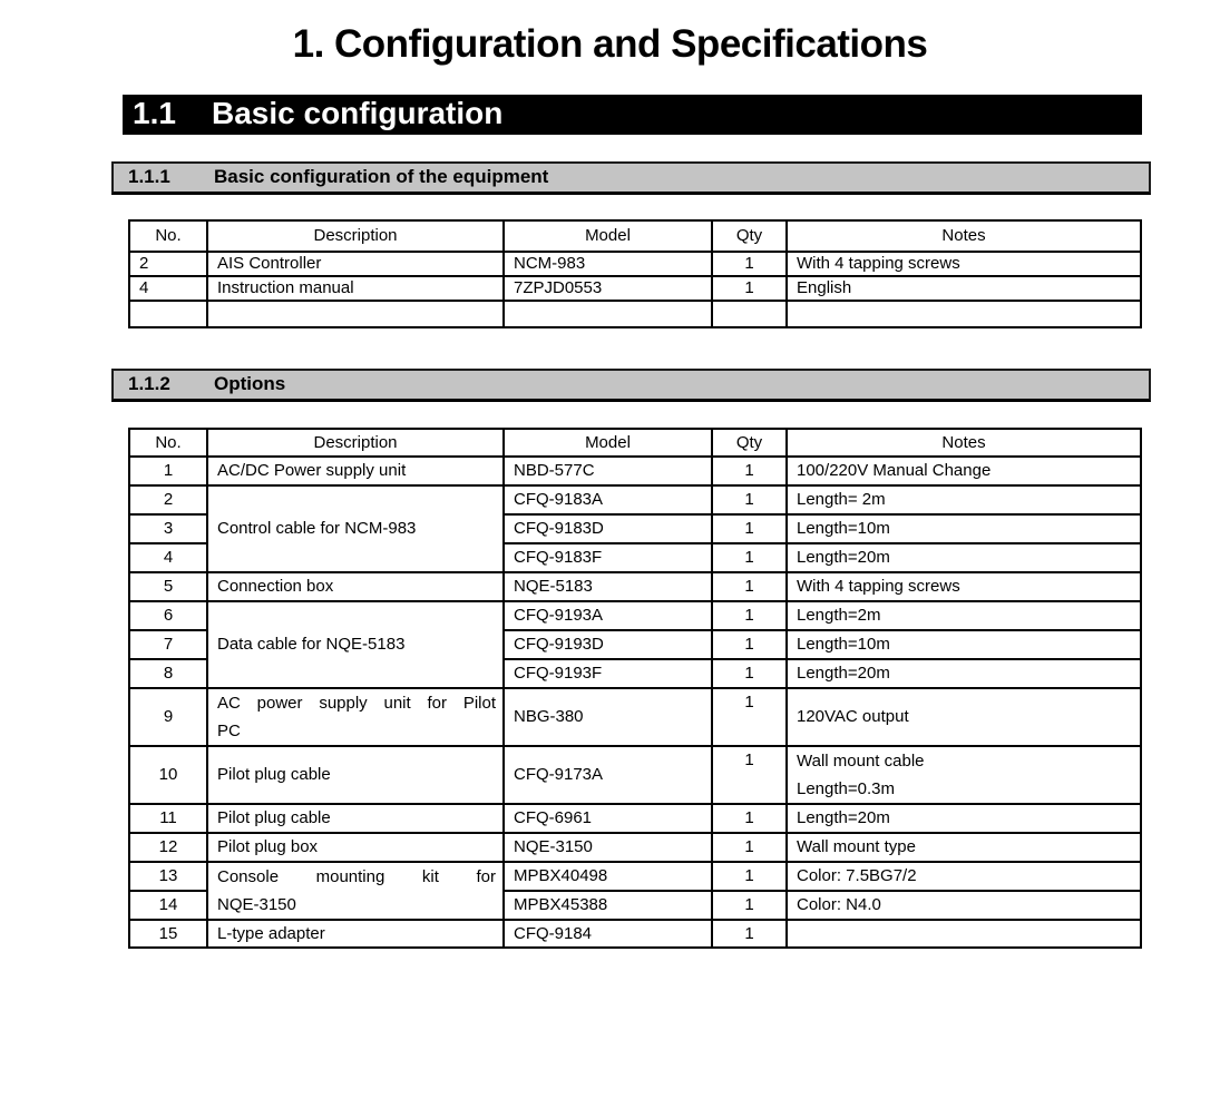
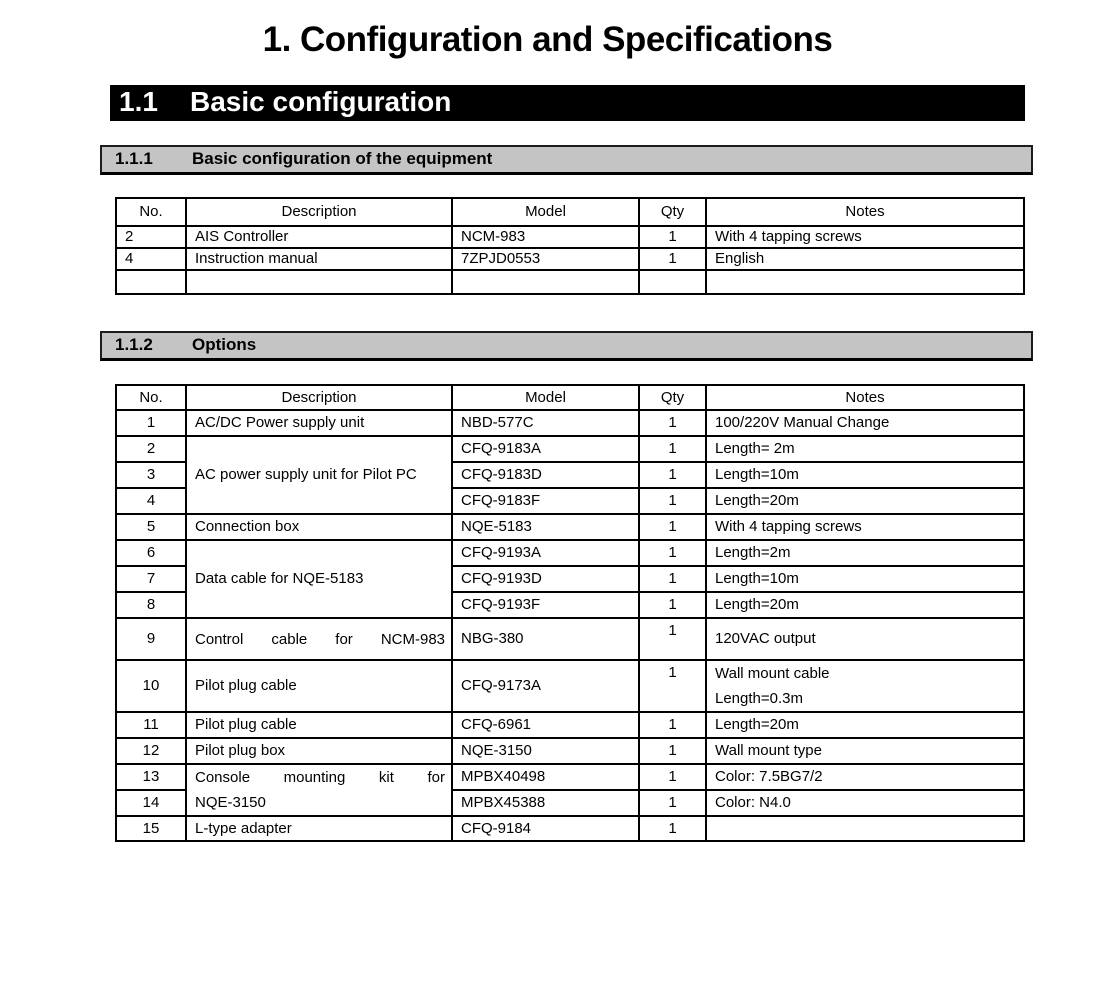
  1. Configuration and Specifications
  1.1 Basic configuration
  1.1.1 Basic configuration of the equipment
  No.	Description	Model	Qty	Notes
  2	AIS Controller	NCM-983	1	With 4 tapping screws
  4	Instruction manual	7ZPJD0553	1	English
  1.1.2 Options
  No.	Description	Model	Qty	Notes
  1	AC/DC Power supply unit	NBD-577C	1	100/220V Manual Change
- 2	Control cable for NCM-983	CFQ-9183A	1	Length= 2m
+ 2	AC power supply unit for Pilot PC	CFQ-9183A	1	Length= 2m
  3	CFQ-9183D	1	Length=10m
  4	CFQ-9183F	1	Length=20m
  5	Connection box	NQE-5183	1	With 4 tapping screws
  6	Data cable for NQE-5183	CFQ-9193A	1	Length=2m
  7	CFQ-9193D	1	Length=10m
  8	CFQ-9193F	1	Length=20m
- 9	AC power supply unit for Pilot PC	NBG-380	1	120VAC output
+ 9	Control cable for NCM-983	NBG-380	1	120VAC output
  10	Pilot plug cable	CFQ-9173A	1	Wall mount cable Length=0.3m
  11	Pilot plug cable	CFQ-6961	1	Length=20m
  12	Pilot plug box	NQE-3150	1	Wall mount type
  13	Console mounting kit for NQE-3150	MPBX40498	1	Color: 7.5BG7/2
  14	MPBX45388	1	Color: N4.0
  15	L-type adapter	CFQ-9184	1
